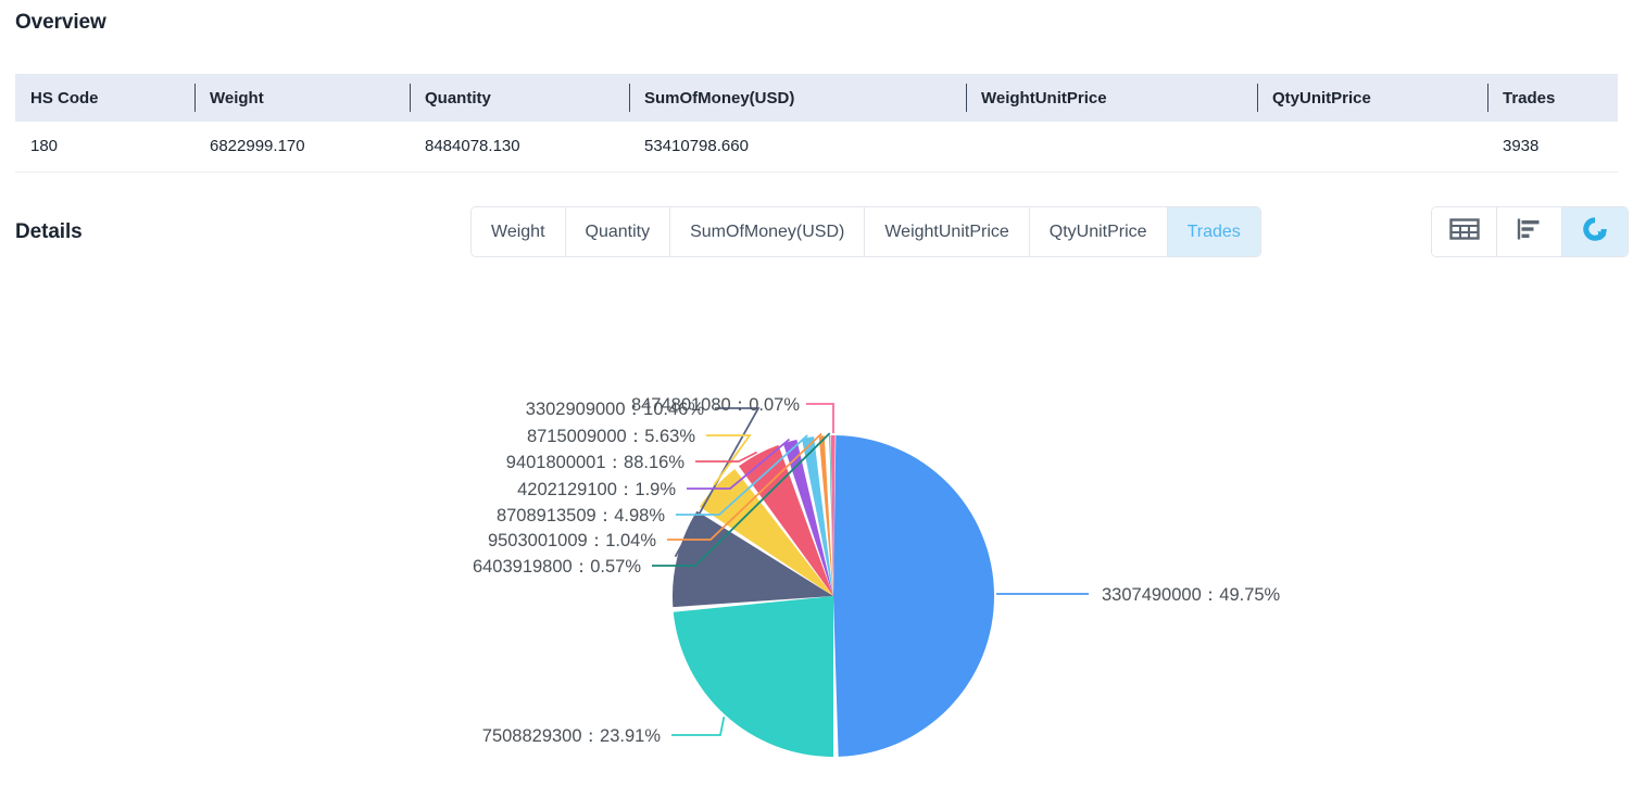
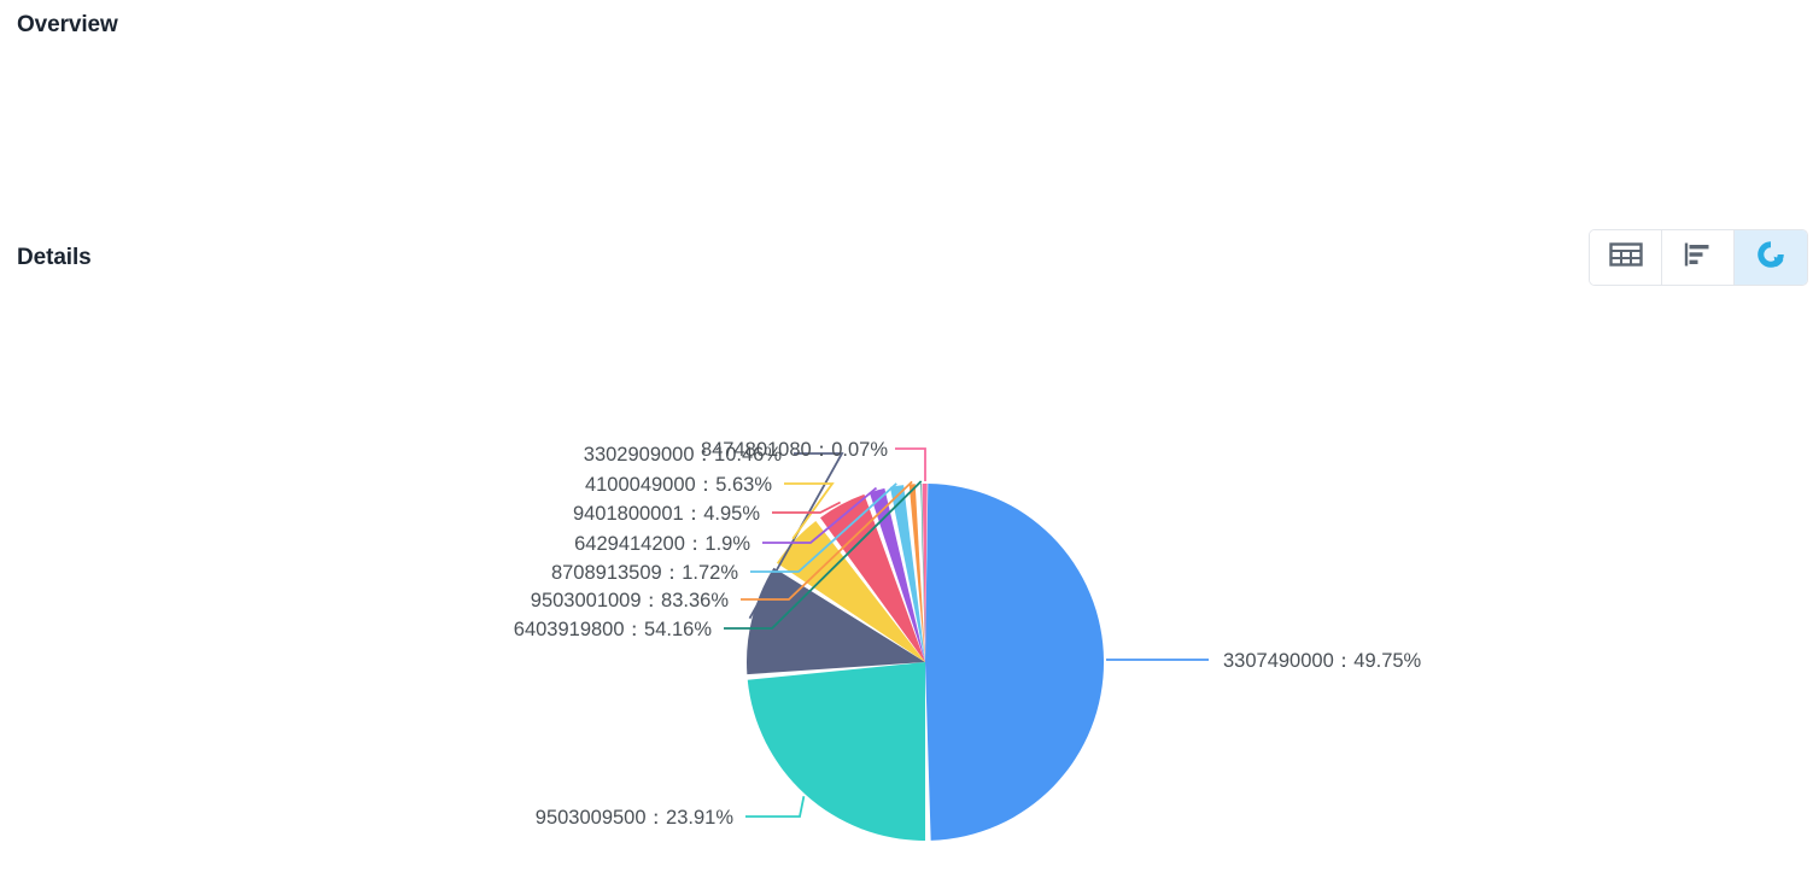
  Overview
- HS Code	Weight	Quantity	SumOfMoney(USD)	WeightUnitPrice	QtyUnitPrice	Trades
- 180	6822999.170	8484078.130	53410798.660			3938
  Details
- Weight
- Quantity
- SumOfMoney(USD)
- WeightUnitPrice
- QtyUnitPrice
- Trades
  3307490000：49.75%
- 7508829300：23.91%
+ 9503009500：23.91%
  3302909000：10.46%
- 8715009000：5.63%
+ 4100049000：5.63%
- 9401800001：88.16%
+ 9401800001：4.95%
- 4202129100：1.9%
+ 6429414200：1.9%
- 8708913509：4.98%
+ 8708913509：1.72%
- 9503001009：1.04%
+ 9503001009：83.36%
- 6403919800：0.57%
+ 6403919800：54.16%
  8474801080：0.07%
